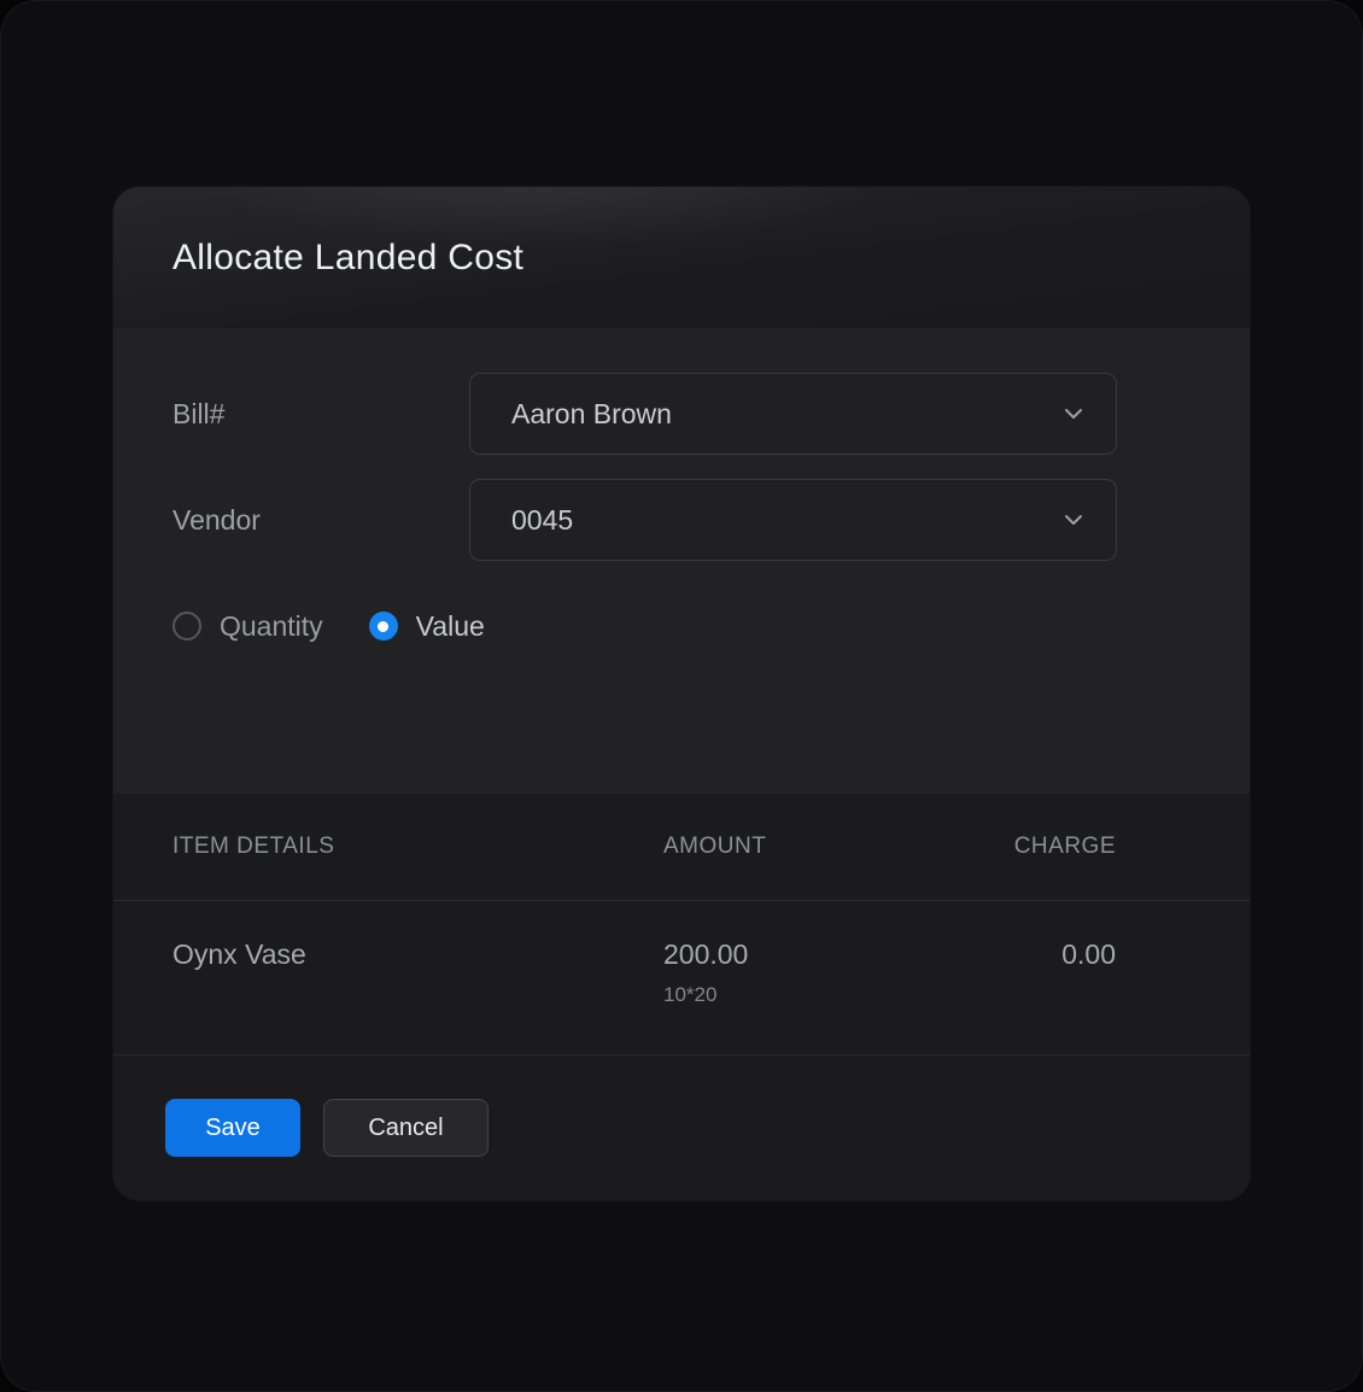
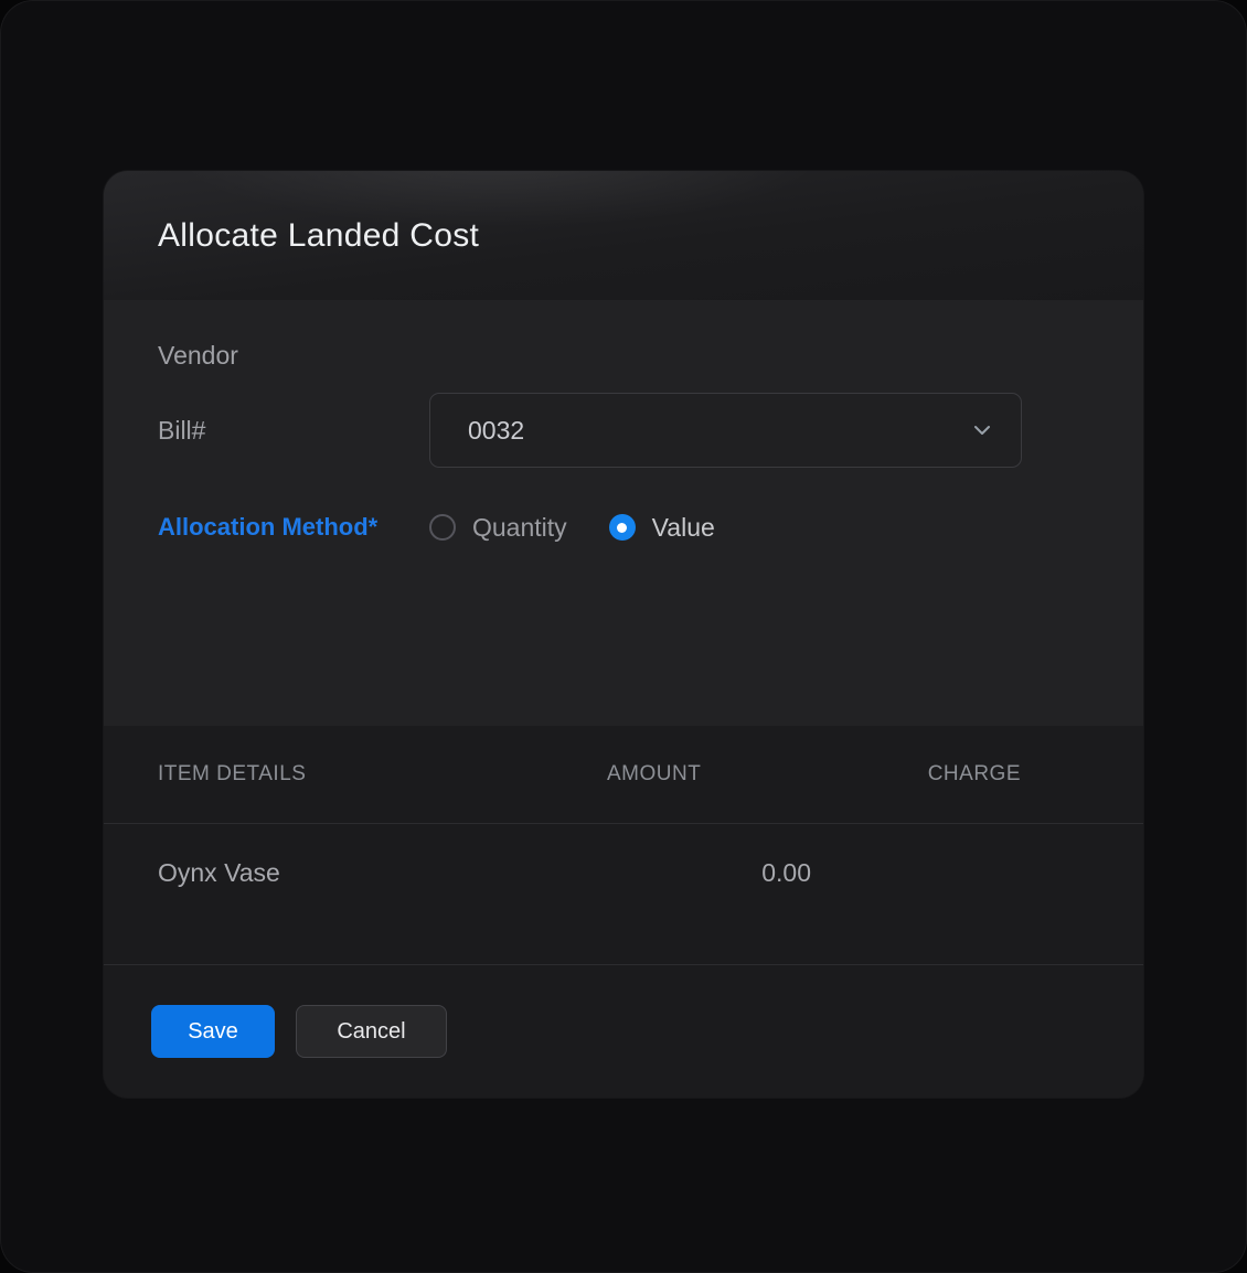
  Allocate Landed Cost
- Bill#
+ Vendor
- Aaron Brown
- Vendor
+ Bill#
- 0045
+ 0032
+ Allocation Method*
  Quantity
  Value
  ITEM DETAILS
  AMOUNT
  CHARGE
  Oynx Vase
- 200.00
- 10*20
  0.00
  Save
  Cancel
